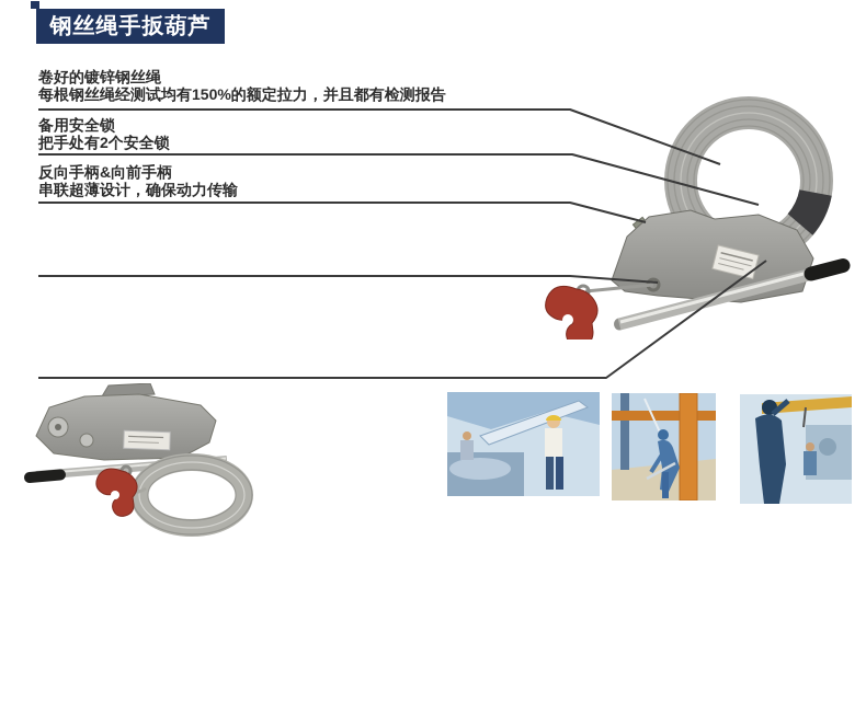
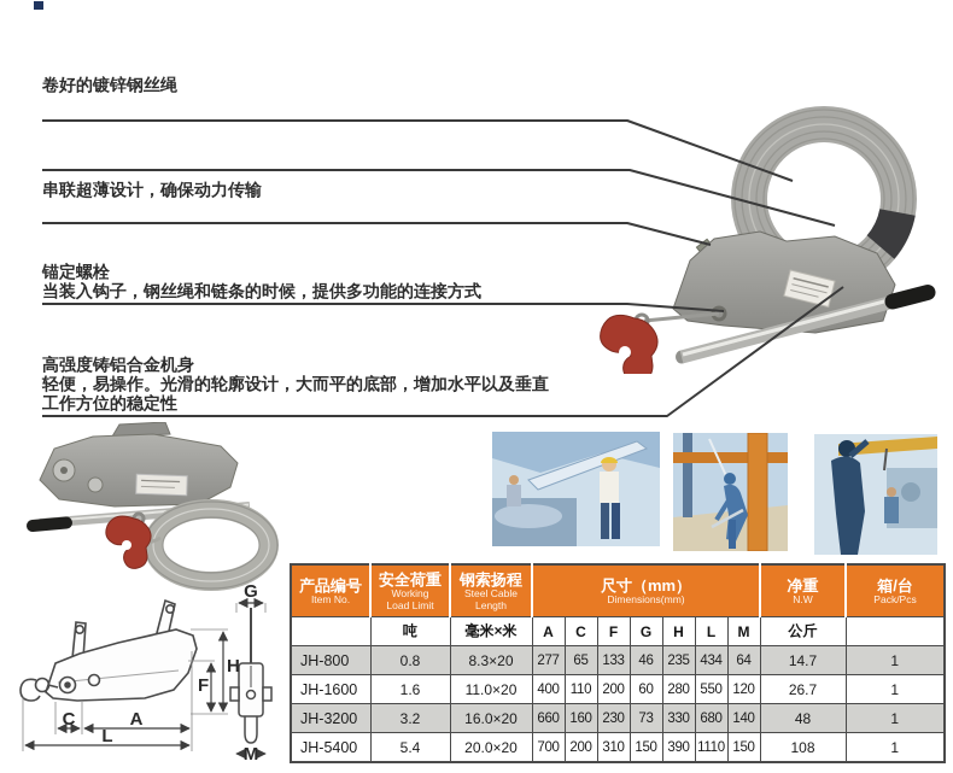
- 钢丝绳手扳葫芦
  卷好的镀锌钢丝绳
- 每根钢丝绳经测试均有150%的额定拉力，并且都有检测报告
- 备用安全锁
- 把手处有2个安全锁
- 反向手柄&向前手柄
  串联超薄设计，确保动力传输
+ 锚定螺栓
+ 当装入钩子，钢丝绳和链条的时候，提供多功能的连接方式
+ 高强度铸铝合金机身
+ 轻便，易操作。光滑的轮廓设计，大而平的底部，增加水平以及垂直
+ 工作方位的稳定性
+ G
+ H
+ F
+ C
+ A
+ L
+ M
+ 产品编号 Item No.	安全荷重 Working Load Limit	钢索扬程 Steel Cable Length	尺寸（mm） Dimensions(mm)	净重 N.W	箱/台 Pack/Pcs
+ 	吨	毫米×米	A	C	F	G	H	L	M	公斤
+ JH-800	0.8	8.3×20	277	65	133	46	235	434	64	14.7	1
+ JH-1600	1.6	11.0×20	400	110	200	60	280	550	120	26.7	1
+ JH-3200	3.2	16.0×20	660	160	230	73	330	680	140	48	1
+ JH-5400	5.4	20.0×20	700	200	310	150	390	1110	150	108	1
